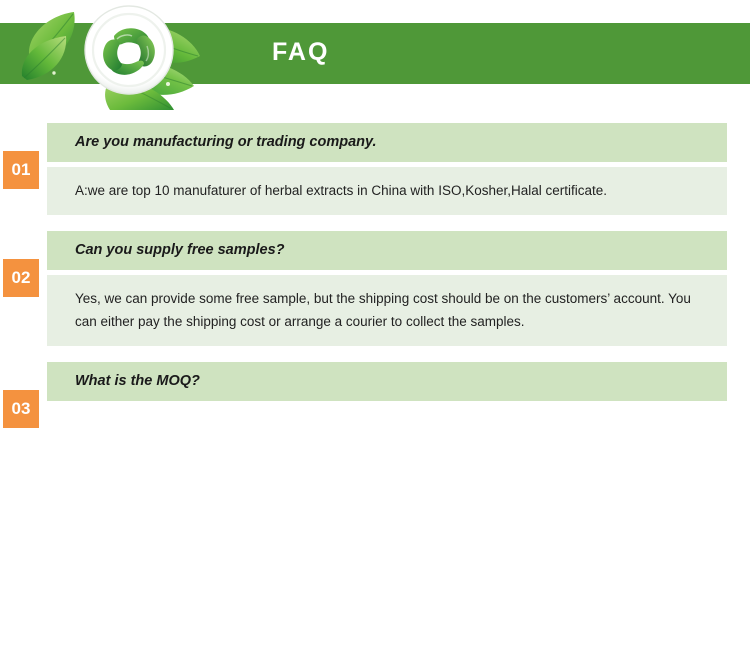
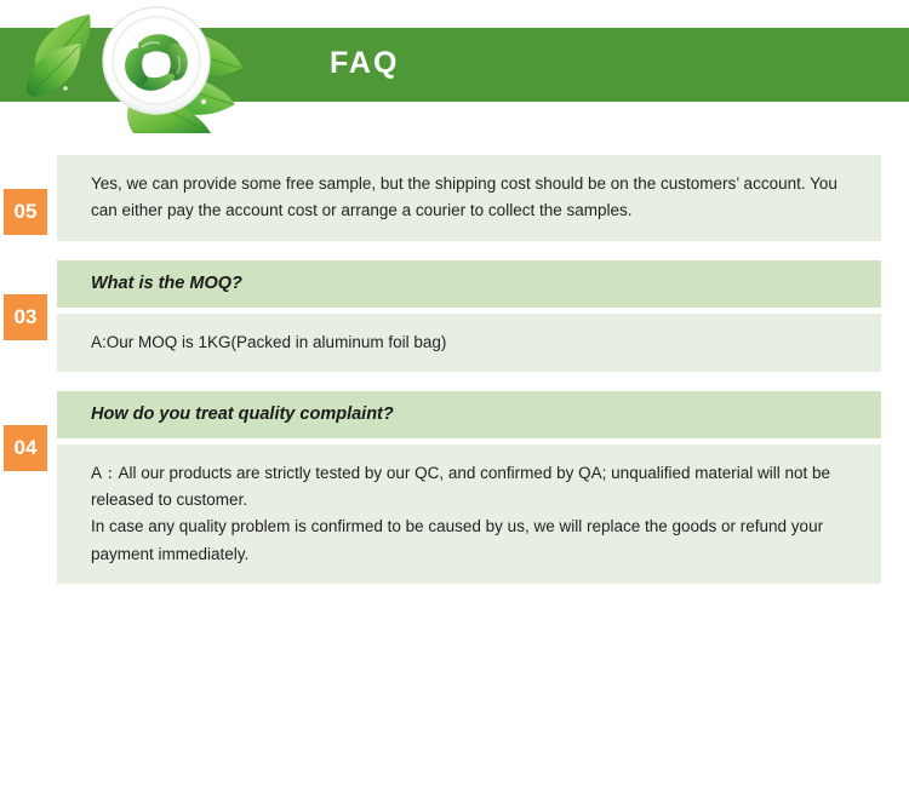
  FAQ
- 01
- Are you manufacturing or trading company.
- A:we are top 10 manufaturer of herbal extracts in China with ISO,Kosher,Halal certificate.
- 02
+ 05
- Can you supply free samples?
- Yes, we can provide some free sample, but the shipping cost should be on the customers’ account. You can either pay the shipping cost or arrange a courier to collect the samples.
+ Yes, we can provide some free sample, but the shipping cost should be on the customers’ account. You can either pay the account cost or arrange a courier to collect the samples.
  03
  What is the MOQ?
+ A:Our MOQ is 1KG(Packed in aluminum foil bag)
+ 04
+ How do you treat quality complaint?
+ A：All our products are strictly tested by our QC, and confirmed by QA; unqualified material will not be released to customer.
+ In case any quality problem is confirmed to be caused by us, we will replace the goods or refund your payment immediately.
